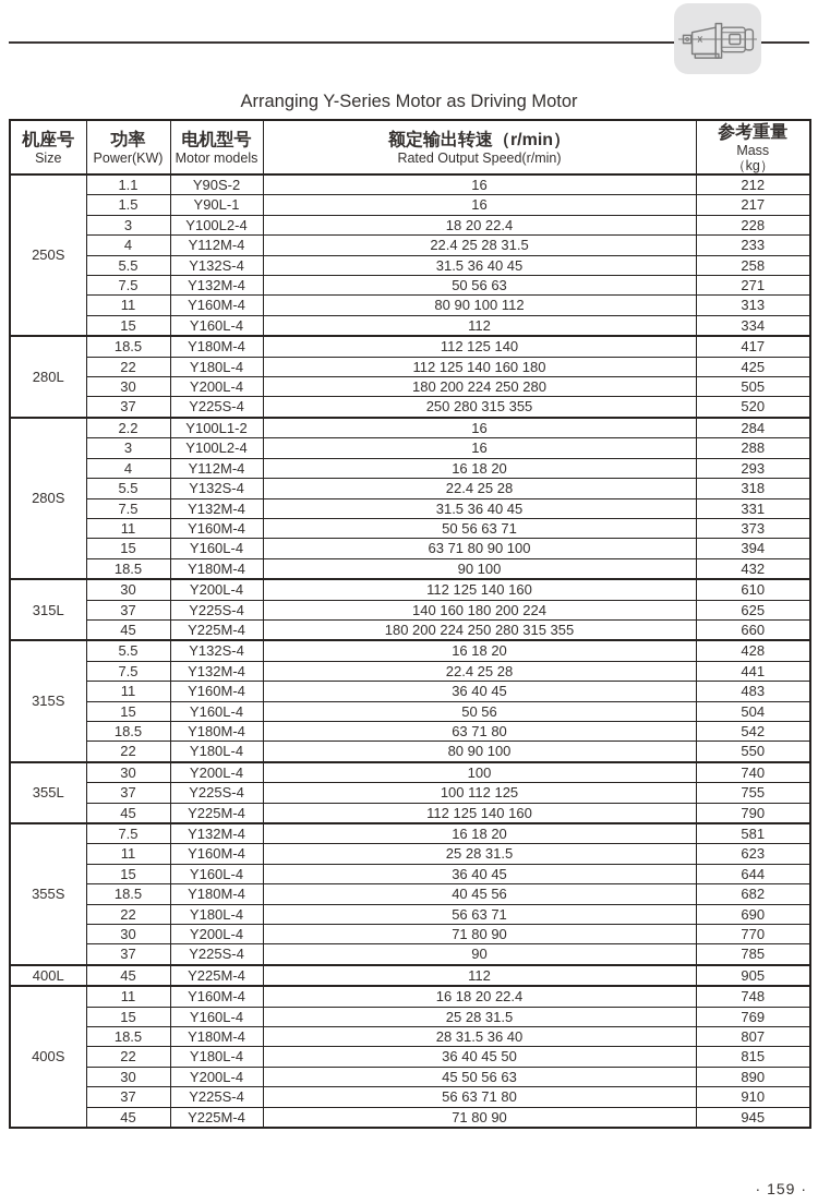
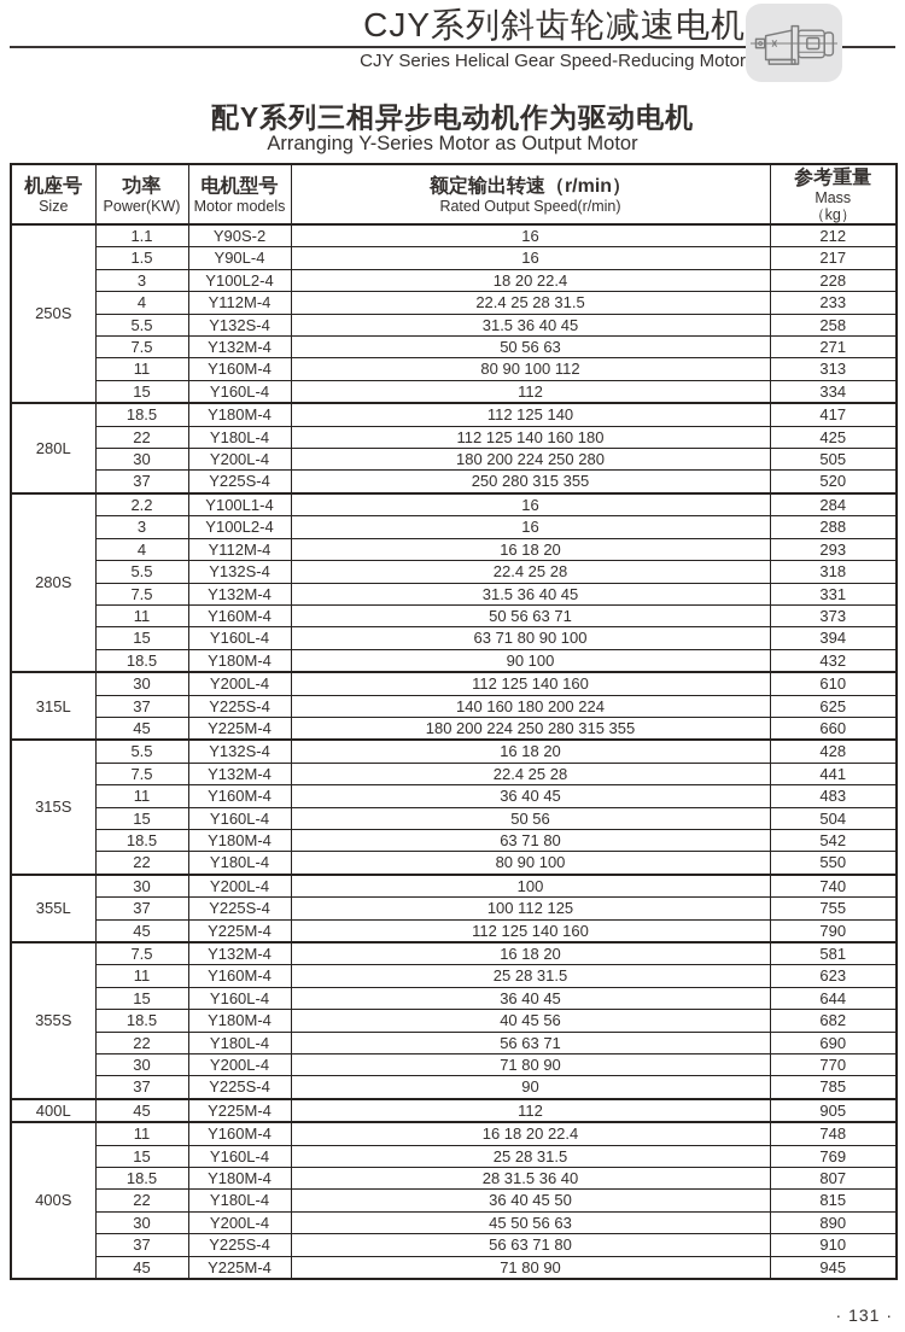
+ CJY系列斜齿轮减速电机
+ CJY Series Helical Gear Speed-Reducing Motor
+ 配Y系列三相异步电动机作为驱动电机
- Arranging Y-Series Motor as Driving Motor
+ Arranging Y-Series Motor as Output Motor
  机座号 Size	功率 Power(KW)	电机型号 Motor models	额定输出转速（r/min） Rated Output Speed(r/min)	参考重量 Mass （kg）
  250S	1.1	Y90S-2	16	212
- 1.5	Y90L-1	16	217
+ 1.5	Y90L-4	16	217
  3	Y100L2-4	18 20 22.4	228
  4	Y112M-4	22.4 25 28 31.5	233
  5.5	Y132S-4	31.5 36 40 45	258
  7.5	Y132M-4	50 56 63	271
  11	Y160M-4	80 90 100 112	313
  15	Y160L-4	112	334
  280L	18.5	Y180M-4	112 125 140	417
  22	Y180L-4	112 125 140 160 180	425
  30	Y200L-4	180 200 224 250 280	505
  37	Y225S-4	250 280 315 355	520
- 280S	2.2	Y100L1-2	16	284
+ 280S	2.2	Y100L1-4	16	284
  3	Y100L2-4	16	288
  4	Y112M-4	16 18 20	293
  5.5	Y132S-4	22.4 25 28	318
  7.5	Y132M-4	31.5 36 40 45	331
  11	Y160M-4	50 56 63 71	373
  15	Y160L-4	63 71 80 90 100	394
  18.5	Y180M-4	90 100	432
  315L	30	Y200L-4	112 125 140 160	610
  37	Y225S-4	140 160 180 200 224	625
  45	Y225M-4	180 200 224 250 280 315 355	660
  315S	5.5	Y132S-4	16 18 20	428
  7.5	Y132M-4	22.4 25 28	441
  11	Y160M-4	36 40 45	483
  15	Y160L-4	50 56	504
  18.5	Y180M-4	63 71 80	542
  22	Y180L-4	80 90 100	550
  355L	30	Y200L-4	100	740
  37	Y225S-4	100 112 125	755
  45	Y225M-4	112 125 140 160	790
  355S	7.5	Y132M-4	16 18 20	581
  11	Y160M-4	25 28 31.5	623
  15	Y160L-4	36 40 45	644
  18.5	Y180M-4	40 45 56	682
  22	Y180L-4	56 63 71	690
  30	Y200L-4	71 80 90	770
  37	Y225S-4	90	785
  400L	45	Y225M-4	112	905
  400S	11	Y160M-4	16 18 20 22.4	748
  15	Y160L-4	25 28 31.5	769
  18.5	Y180M-4	28 31.5 36 40	807
  22	Y180L-4	36 40 45 50	815
  30	Y200L-4	45 50 56 63	890
  37	Y225S-4	56 63 71 80	910
  45	Y225M-4	71 80 90	945
- · 159 ·
+ · 131 ·
